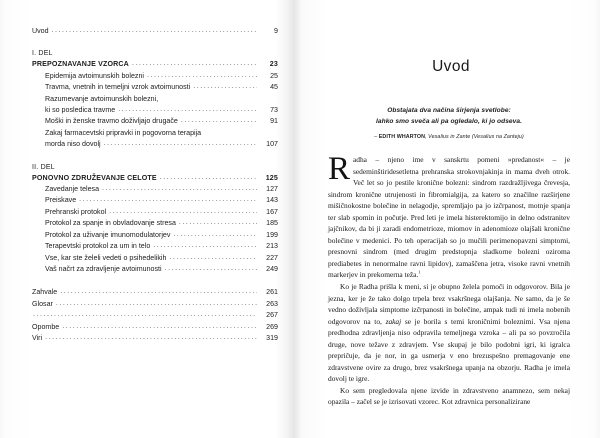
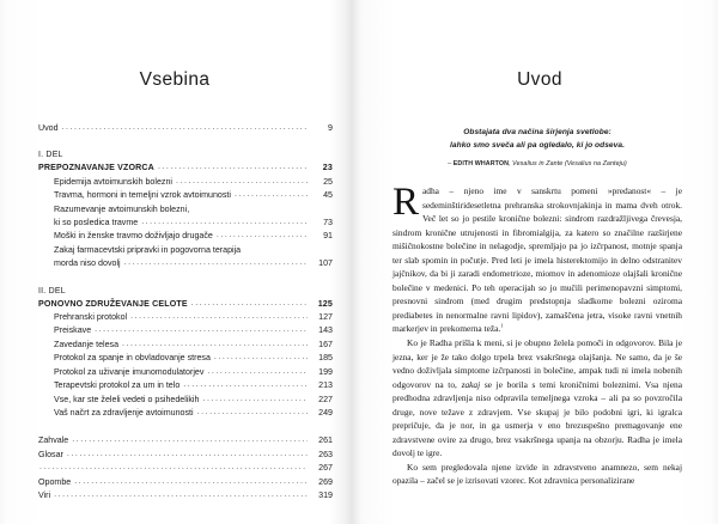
+ Vsebina
  Uvod
  9
  PREPOZNAVANJE VZORCA
  23
  Epidemija avtoimunskih bolezni
  25
- Travma, vnetnih in temeljni vzrok avtoimunosti
+ Travma, hormoni in temeljni vzrok avtoimunosti
  45
  Razumevanje avtoimunskih bolezni,
  ki so posledica travme
  73
  Moški in ženske travmo doživljajo drugače
  91
  Zakaj farmacevtski pripravki in pogovorna terapija
  morda niso dovolj
  107
  PONOVNO ZDRUŽEVANJE CELOTE
  125
- Zavedanje telesa
+ Prehranski protokol
  127
  Preiskave
  143
- Prehranski protokol
+ Zavedanje telesa
  167
  Protokol za spanje in obvladovanje stresa
  185
  Protokol za uživanje imunomodulatorjev
  199
  Terapevtski protokol za um in telo
  213
  Vse, kar ste želeli vedeti o psihedelikih
  227
  Vaš načrt za zdravljenje avtoimunosti
  249
  Zahvale
  261
  Glosar
  263
  267
  Opombe
  269
  Viri
  319
  Uvod
  R
  adha – njeno ime v sanskrtu pomeni »predanost« – je sedeminštiridesetletna prehranska strokovnjakinja in mama dveh otrok. Več let so jo pestile kronične bolezni: sindrom razdražljivega črevesja, sindrom kronične utrujenosti in fibromialgija, za katero so značilne razširjene mišičnokostne bolečine in nelagodje, spremljajo pa jo izčrpanost, motnje spanja ter slab spomin in počutje. Pred leti je imela histerektomijo in delno odstranitev jajčnikov, da bi ji zaradi endometrioze, miomov in adenomioze olajšali kronične bolečine v medenici. Po teh operacijah so jo mučili perimenopavzni simptomi, presnovni sindrom (med drugim predstopnja sladkorne bolezni oziroma prediabetes in nenormalne ravni lipidov), zamaščena jetra, visoke ravni vnetnih markerjev in prekomerna teža.
  Ko je Radha prišla k meni, si je obupno želela pomoči in odgovorov. Bila je jezna, ker je že tako dolgo trpela brez vsakršnega olajšanja. Ne samo, da je še vedno doživljala simptome izčrpanosti in bolečine, ampak tudi ni imela nobenih odgovorov na to, zakaj se je borila s temi kroničnimi boleznimi. Vsa njena predhodna zdravljenja niso odpravila temeljnega vzroka – ali pa so povzročila druge, nove težave z zdravjem. Vse skupaj je bilo podobni igri, ki igralca prepričuje, da je nor, in ga usmerja v eno brezuspešno premagovanje ene zdravstvene ovire za drugo, brez vsakršnega upanja na obzorju. Radha je imela dovolj te igre.
  Ko sem pregledovala njene izvide in zdravstveno anamnezo, sem nekaj opazila – začel se je izrisovati vzorec. Kot zdravnica personalizirane
